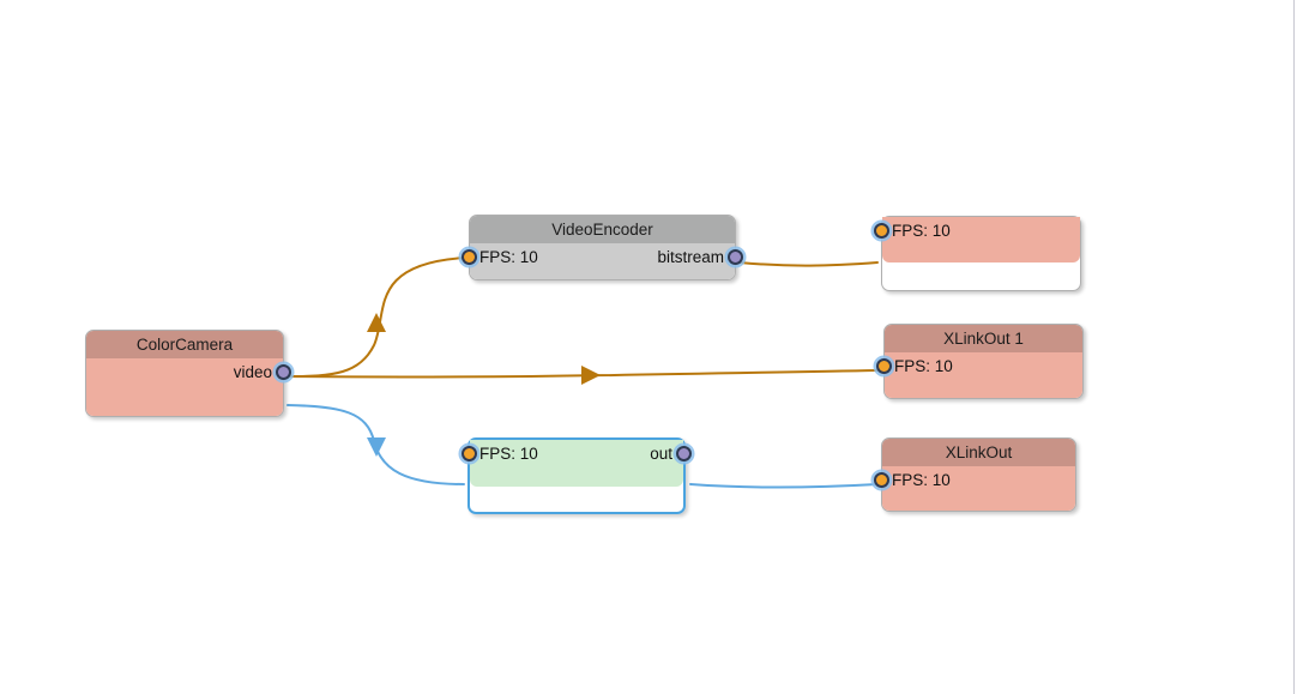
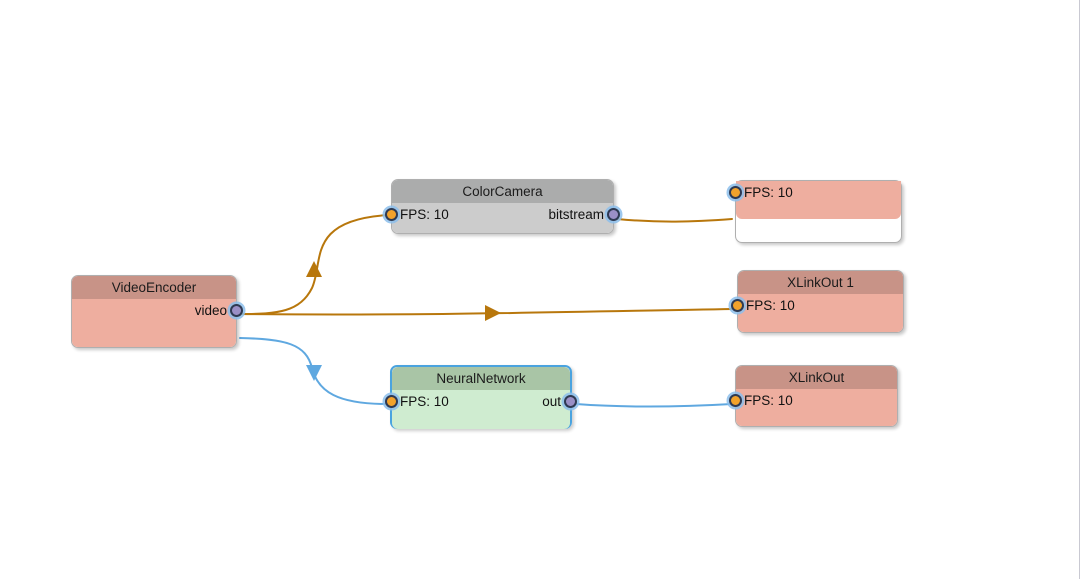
- ColorCamera
+ VideoEncoder
  video
- VideoEncoder
+ ColorCamera
  FPS: 10
  bitstream
+ NeuralNetwork
  FPS: 10
  out
  FPS: 10
  XLinkOut 1
  FPS: 10
  XLinkOut
  FPS: 10
